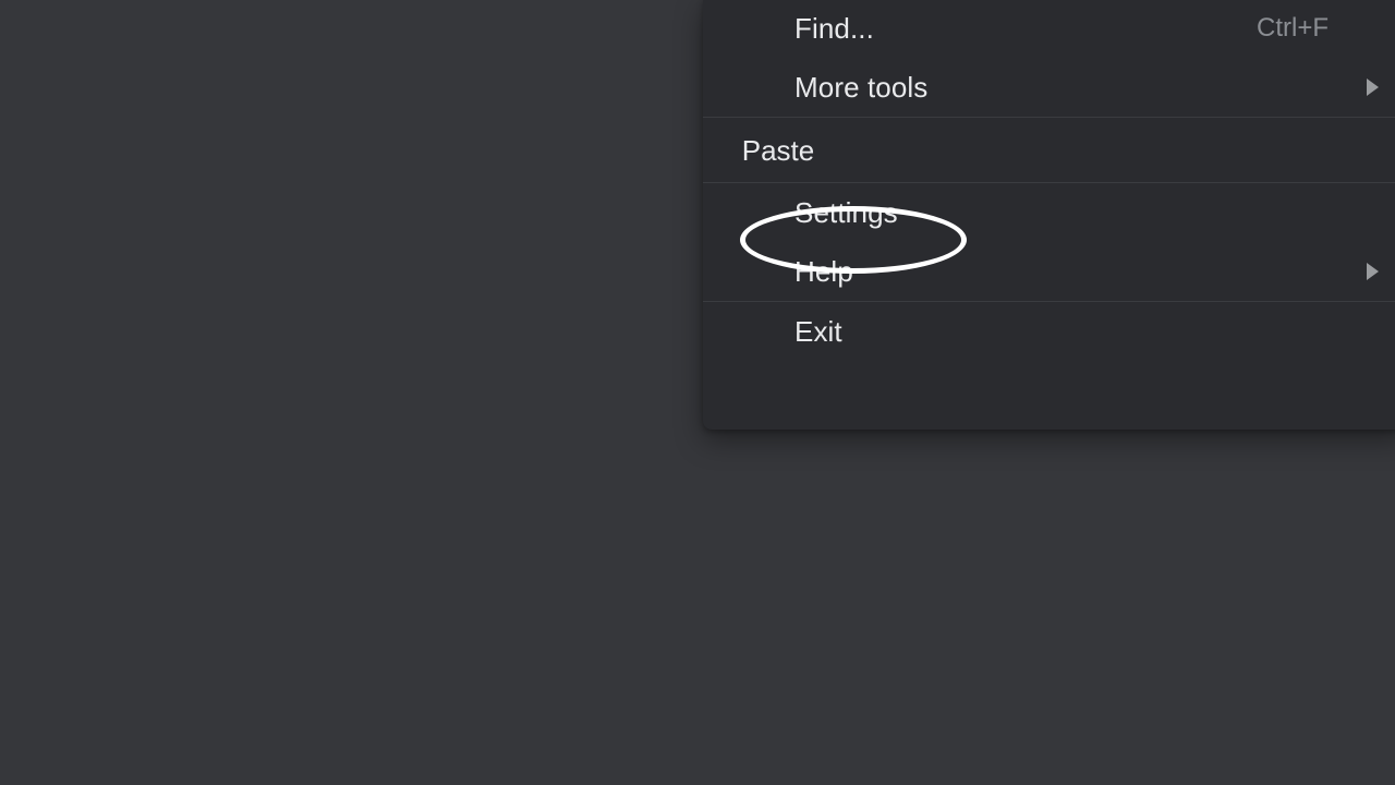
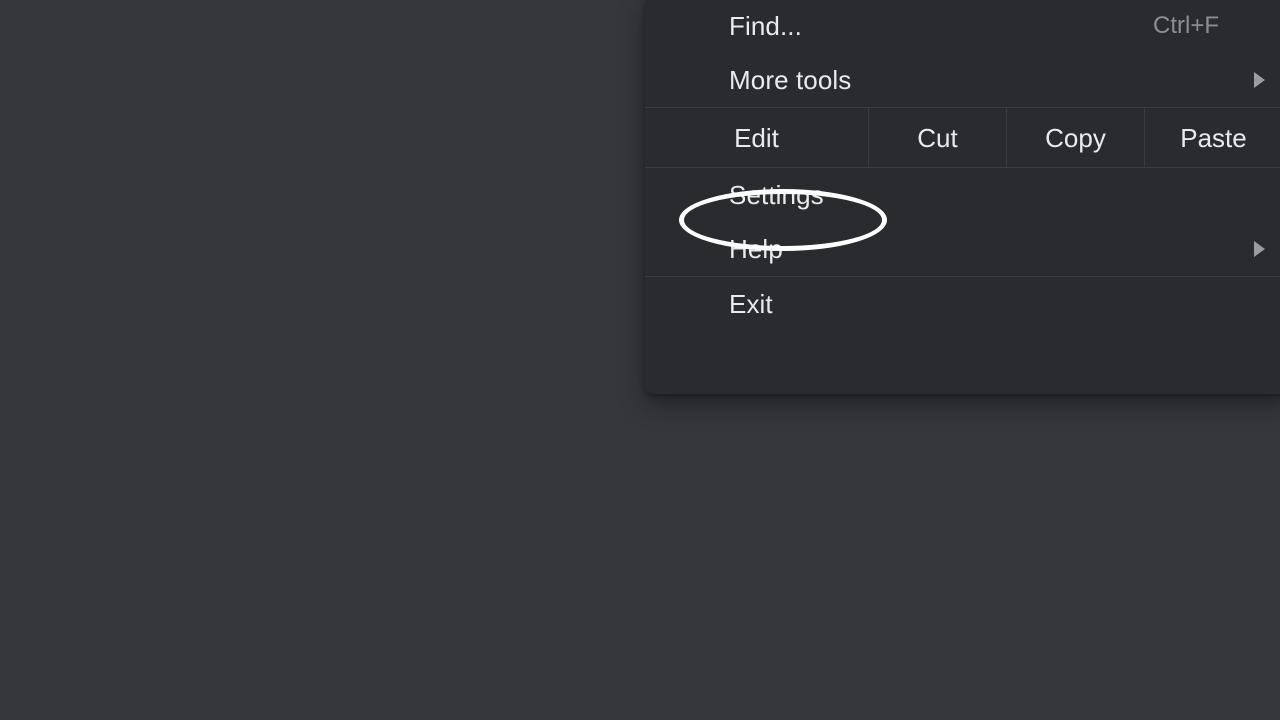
  Find...
  Ctrl+F
  More tools
+ Edit
+ Cut
+ Copy
  Paste
  Settings
  Help
  Exit
